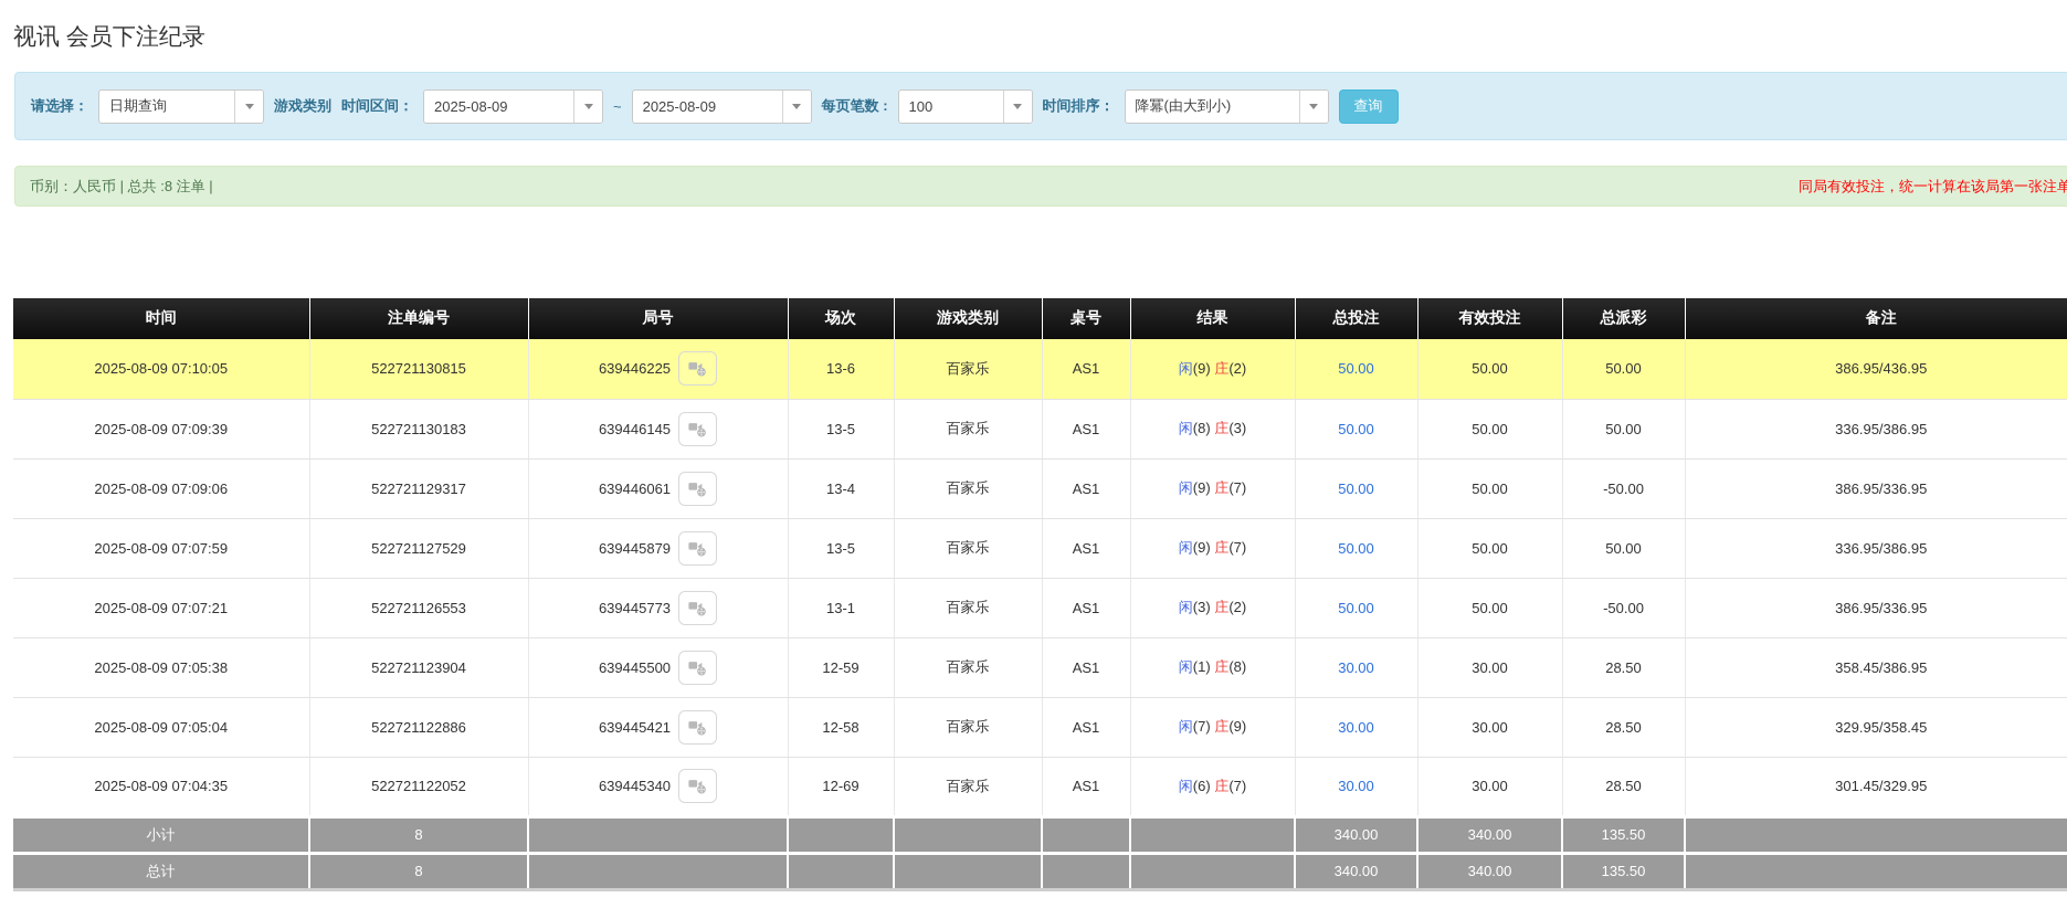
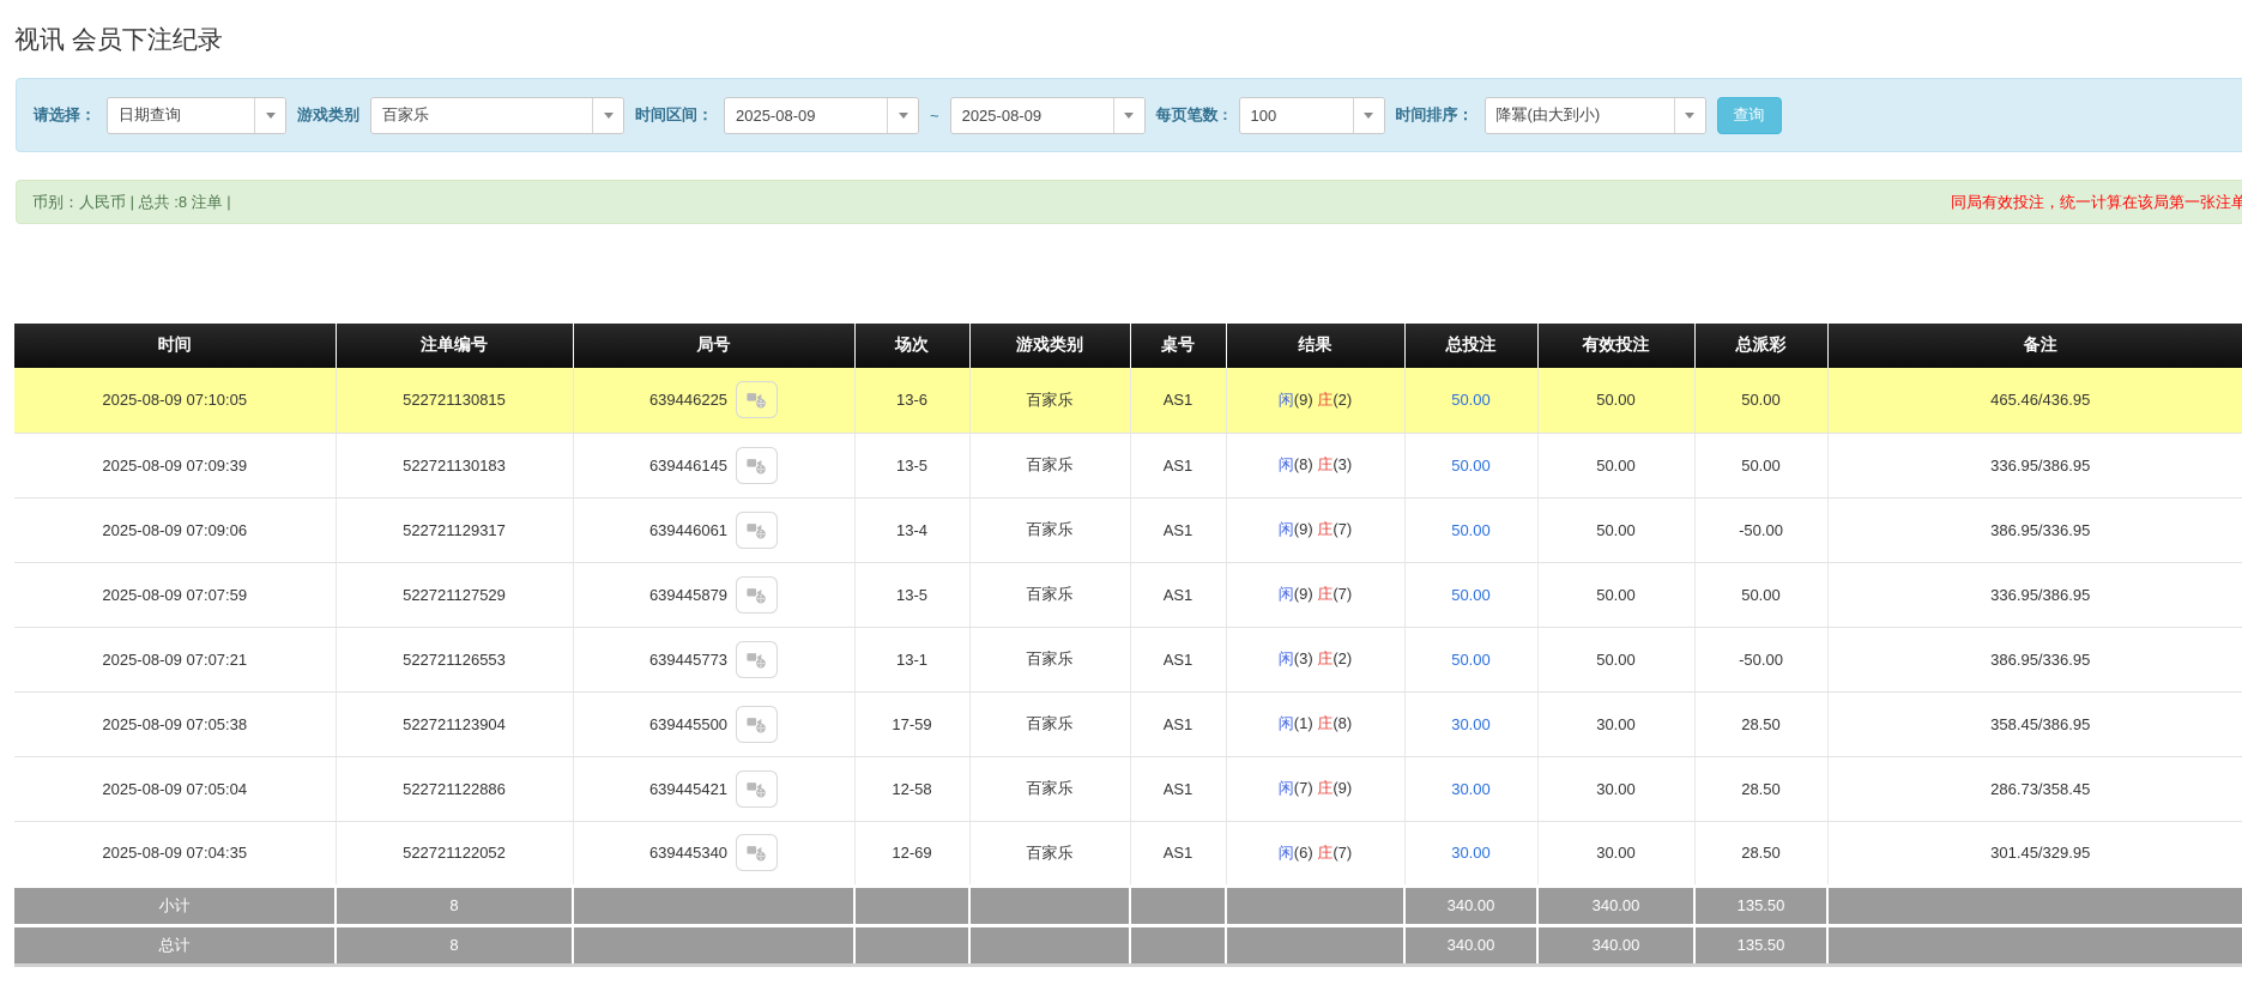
  视讯 会员下注纪录
  请选择：
  日期查询
  游戏类别
+ 百家乐
  时间区间：
  2025-08-09
  ~
  2025-08-09
  每页笔数 :
  100
  时间排序：
  降冪(由大到小)
  查询
  币别：人民币 | 总共 :8 注单 |
  同局有效投注，统一计算在该局第一张注单
  时间	注单编号	局号	场次	游戏类别	桌号	结果	总投注	有效投注	总派彩	备注
- 2025-08-09 07:10:05	522721130815	639446225	13-6	百家乐	AS1	闲(9) 庄(2)	50.00	50.00	50.00	386.95/436.95
+ 2025-08-09 07:10:05	522721130815	639446225	13-6	百家乐	AS1	闲(9) 庄(2)	50.00	50.00	50.00	465.46/436.95
  2025-08-09 07:09:39	522721130183	639446145	13-5	百家乐	AS1	闲(8) 庄(3)	50.00	50.00	50.00	336.95/386.95
  2025-08-09 07:09:06	522721129317	639446061	13-4	百家乐	AS1	闲(9) 庄(7)	50.00	50.00	-50.00	386.95/336.95
  2025-08-09 07:07:59	522721127529	639445879	13-5	百家乐	AS1	闲(9) 庄(7)	50.00	50.00	50.00	336.95/386.95
  2025-08-09 07:07:21	522721126553	639445773	13-1	百家乐	AS1	闲(3) 庄(2)	50.00	50.00	-50.00	386.95/336.95
- 2025-08-09 07:05:38	522721123904	639445500	12-59	百家乐	AS1	闲(1) 庄(8)	30.00	30.00	28.50	358.45/386.95
+ 2025-08-09 07:05:38	522721123904	639445500	17-59	百家乐	AS1	闲(1) 庄(8)	30.00	30.00	28.50	358.45/386.95
- 2025-08-09 07:05:04	522721122886	639445421	12-58	百家乐	AS1	闲(7) 庄(9)	30.00	30.00	28.50	329.95/358.45
+ 2025-08-09 07:05:04	522721122886	639445421	12-58	百家乐	AS1	闲(7) 庄(9)	30.00	30.00	28.50	286.73/358.45
  2025-08-09 07:04:35	522721122052	639445340	12-69	百家乐	AS1	闲(6) 庄(7)	30.00	30.00	28.50	301.45/329.95
  小计	8						340.00	340.00	135.50
  总计	8						340.00	340.00	135.50
